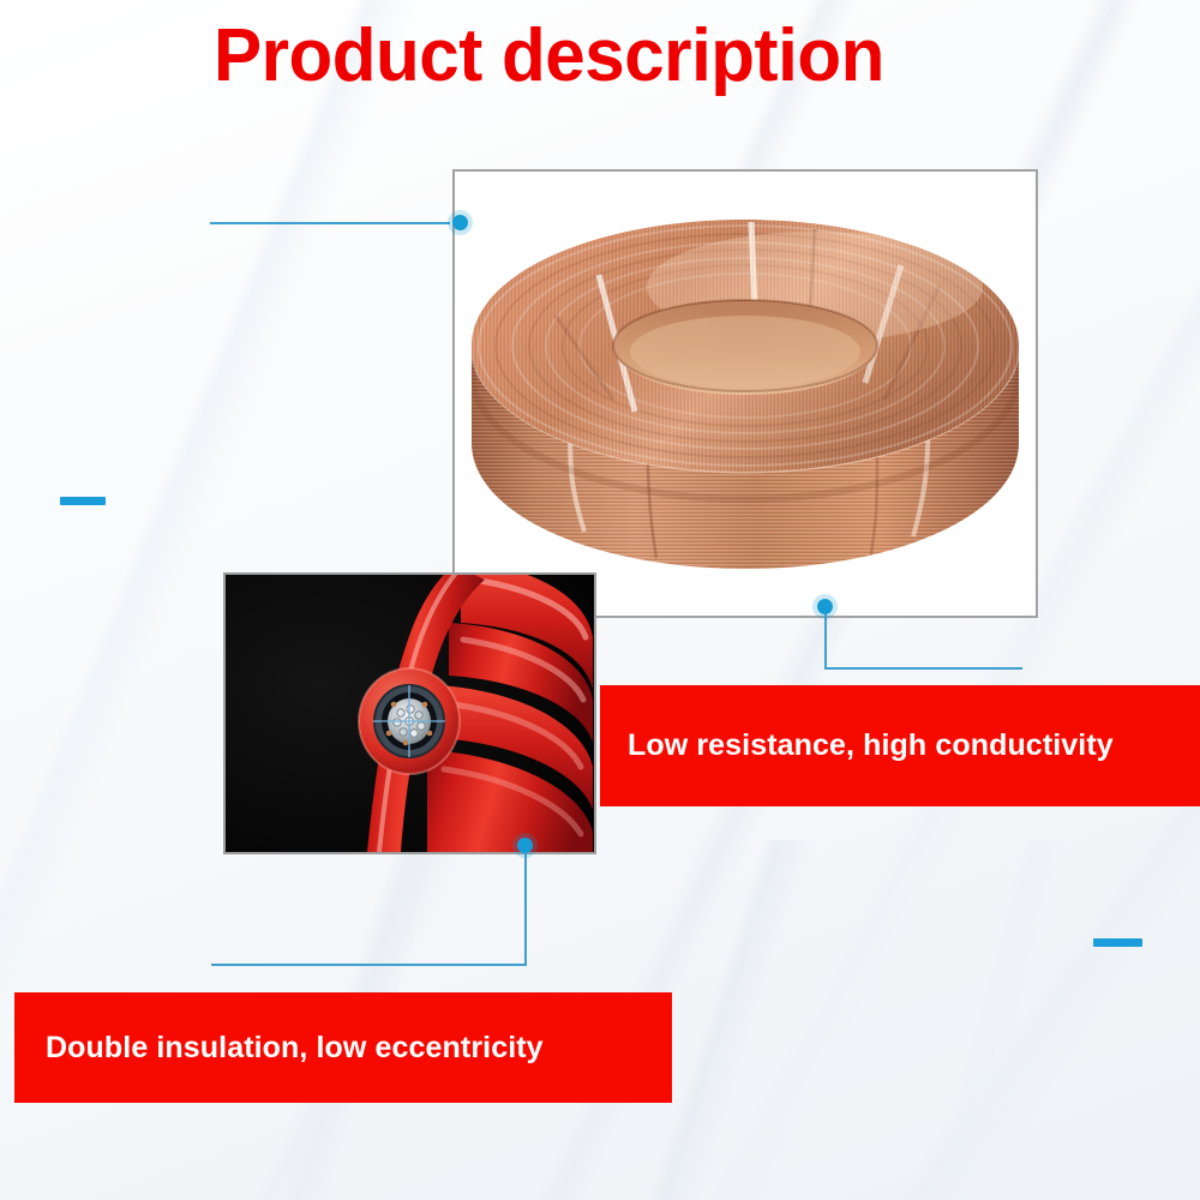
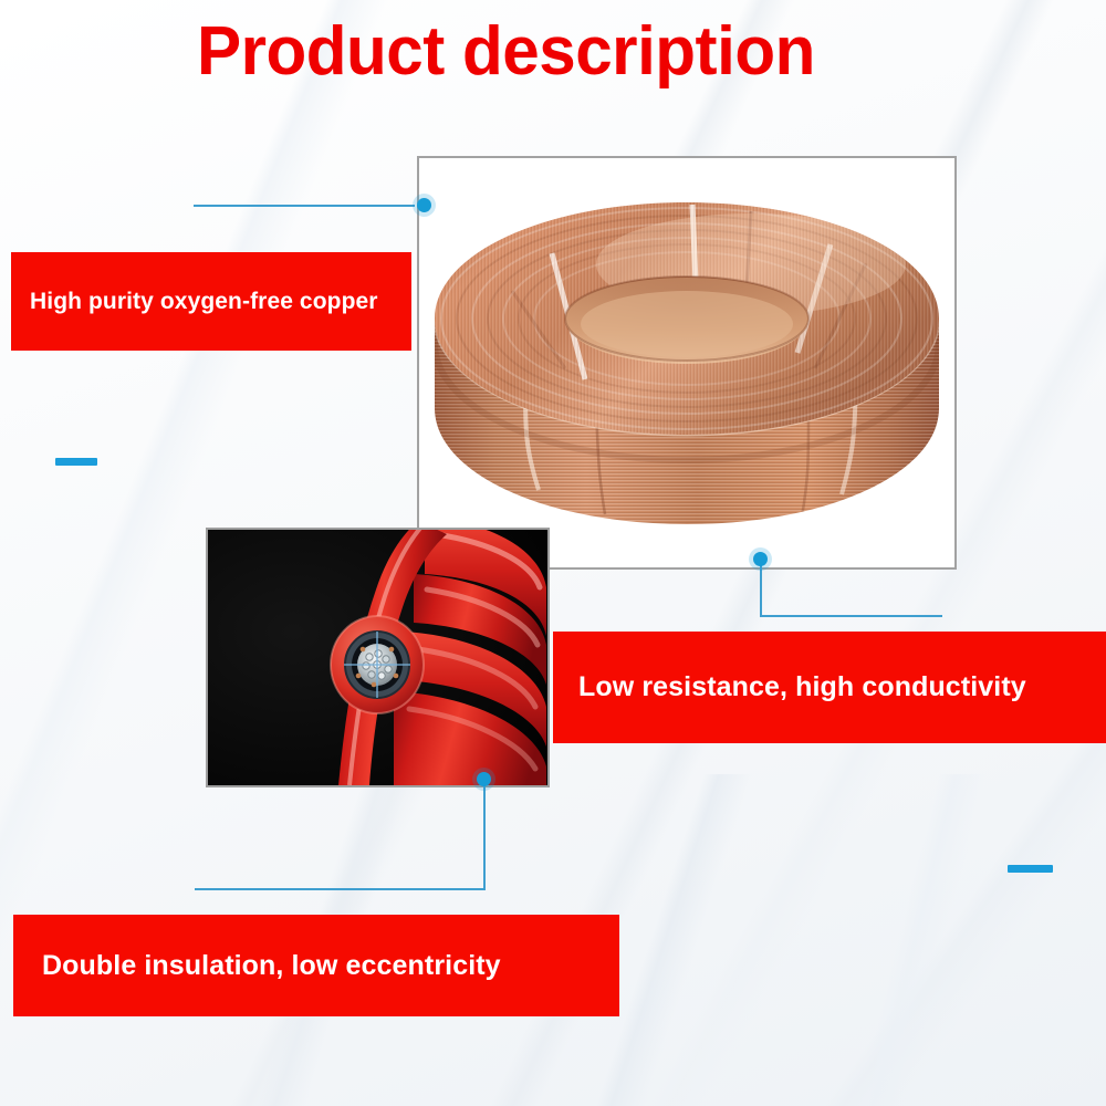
  Product description
+ High purity oxygen-free copper
  Low resistance, high conductivity
  Double insulation, low eccentricity
